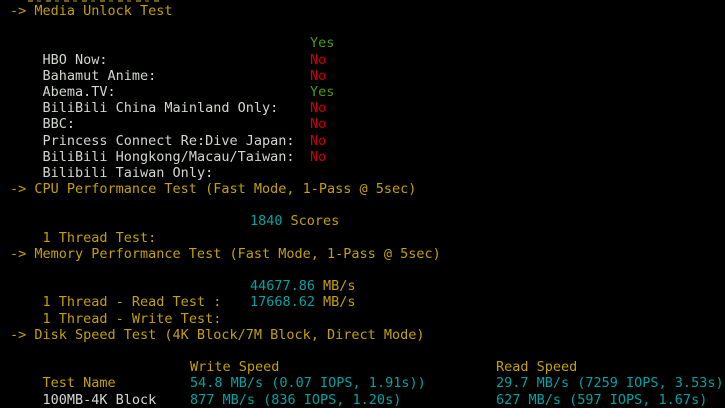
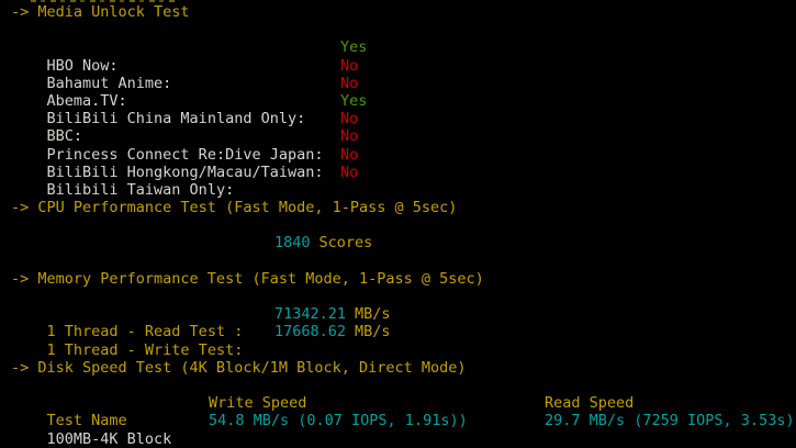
  -> Media Unlock Test
  HBO Now:
  Yes
  Bahamut Anime:
  No
  Abema.TV:
  No
  BiliBili China Mainland Only:
  Yes
  BBC:
  No
  Princess Connect Re:Dive Japan:
  No
  BiliBili Hongkong/Macau/Taiwan:
  No
  Bilibili Taiwan Only:
  No
  -> CPU Performance Test (Fast Mode, 1-Pass @ 5sec)
- 1 Thread Test:
  1840 Scores
  -> Memory Performance Test (Fast Mode, 1-Pass @ 5sec)
  1 Thread - Read Test :
- 44677.86 MB/s
+ 71342.21 MB/s
  1 Thread - Write Test:
  17668.62 MB/s
- -> Disk Speed Test (4K Block/7M Block, Direct Mode)
+ -> Disk Speed Test (4K Block/1M Block, Direct Mode)
  Test Name
  Write Speed
  Read Speed
  100MB-4K Block
  54.8 MB/s (0.07 IOPS, 1.91s))
  29.7 MB/s (7259 IOPS, 3.53s)
- 877 MB/s (836 IOPS, 1.20s)
- 627 MB/s (597 IOPS, 1.67s)
